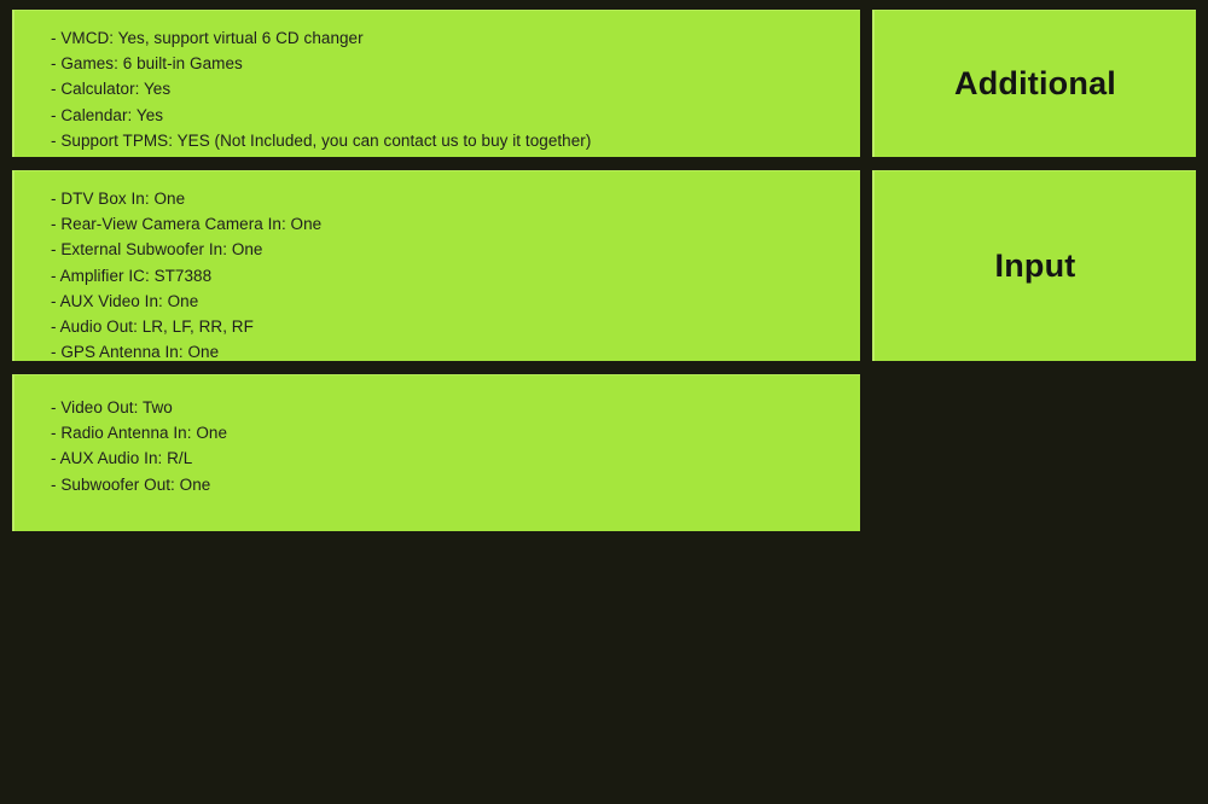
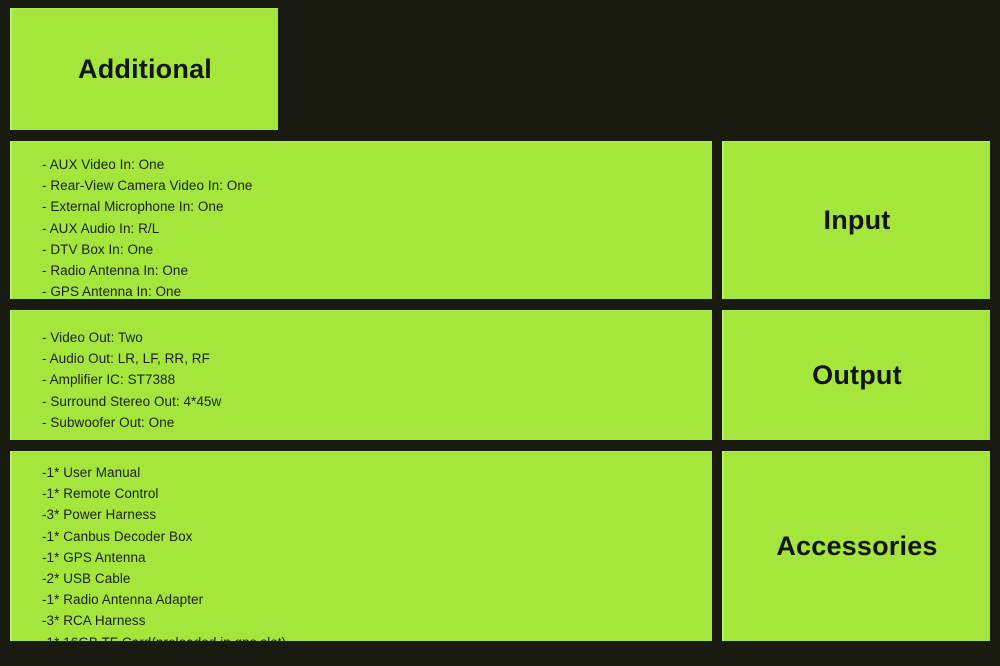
- - VMCD: Yes, support virtual 6 CD changer
- - Games: 6 built-in Games
- - Calculator: Yes
- - Calendar: Yes
- - Support TPMS: YES (Not Included, you can contact us to buy it together)
  Additional
- - DTV Box In: One
+ - AUX Video In: One
- - Rear-View Camera Camera In: One
+ - Rear-View Camera Video In: One
- - External Subwoofer In: One
+ - External Microphone In: One
- - Amplifier IC: ST7388
+ - AUX Audio In: R/L
- - AUX Video In: One
+ - DTV Box In: One
- - Audio Out: LR, LF, RR, RF
+ - Radio Antenna In: One
  - GPS Antenna In: One
  Input
  - Video Out: Two
- - Radio Antenna In: One
+ - Audio Out: LR, LF, RR, RF
- - AUX Audio In: R/L
+ - Amplifier IC: ST7388
+ - Surround Stereo Out: 4*45w
  - Subwoofer Out: One
+ Output
+ -1* User Manual
+ -1* Remote Control
+ -3* Power Harness
+ -1* Canbus Decoder Box
+ -1* GPS Antenna
+ -2* USB Cable
+ -1* Radio Antenna Adapter
+ -3* RCA Harness
+ Accessories
